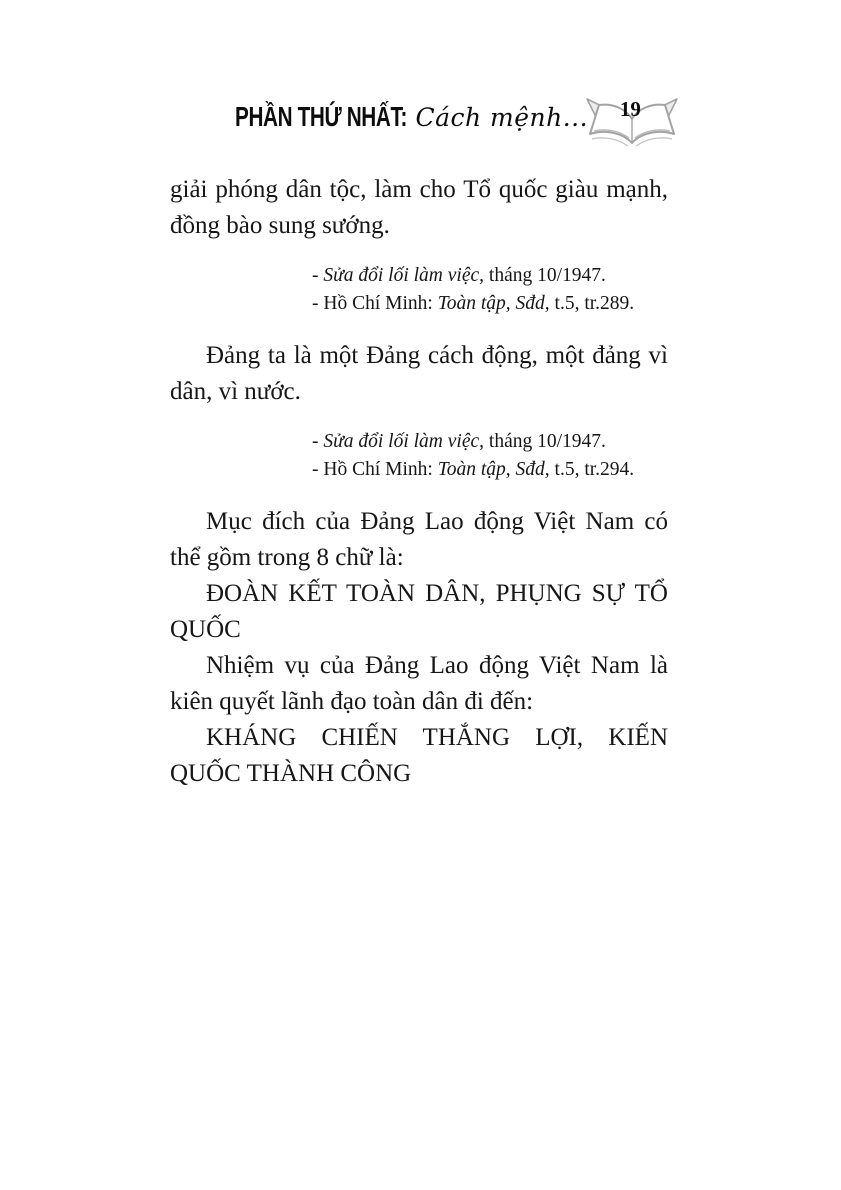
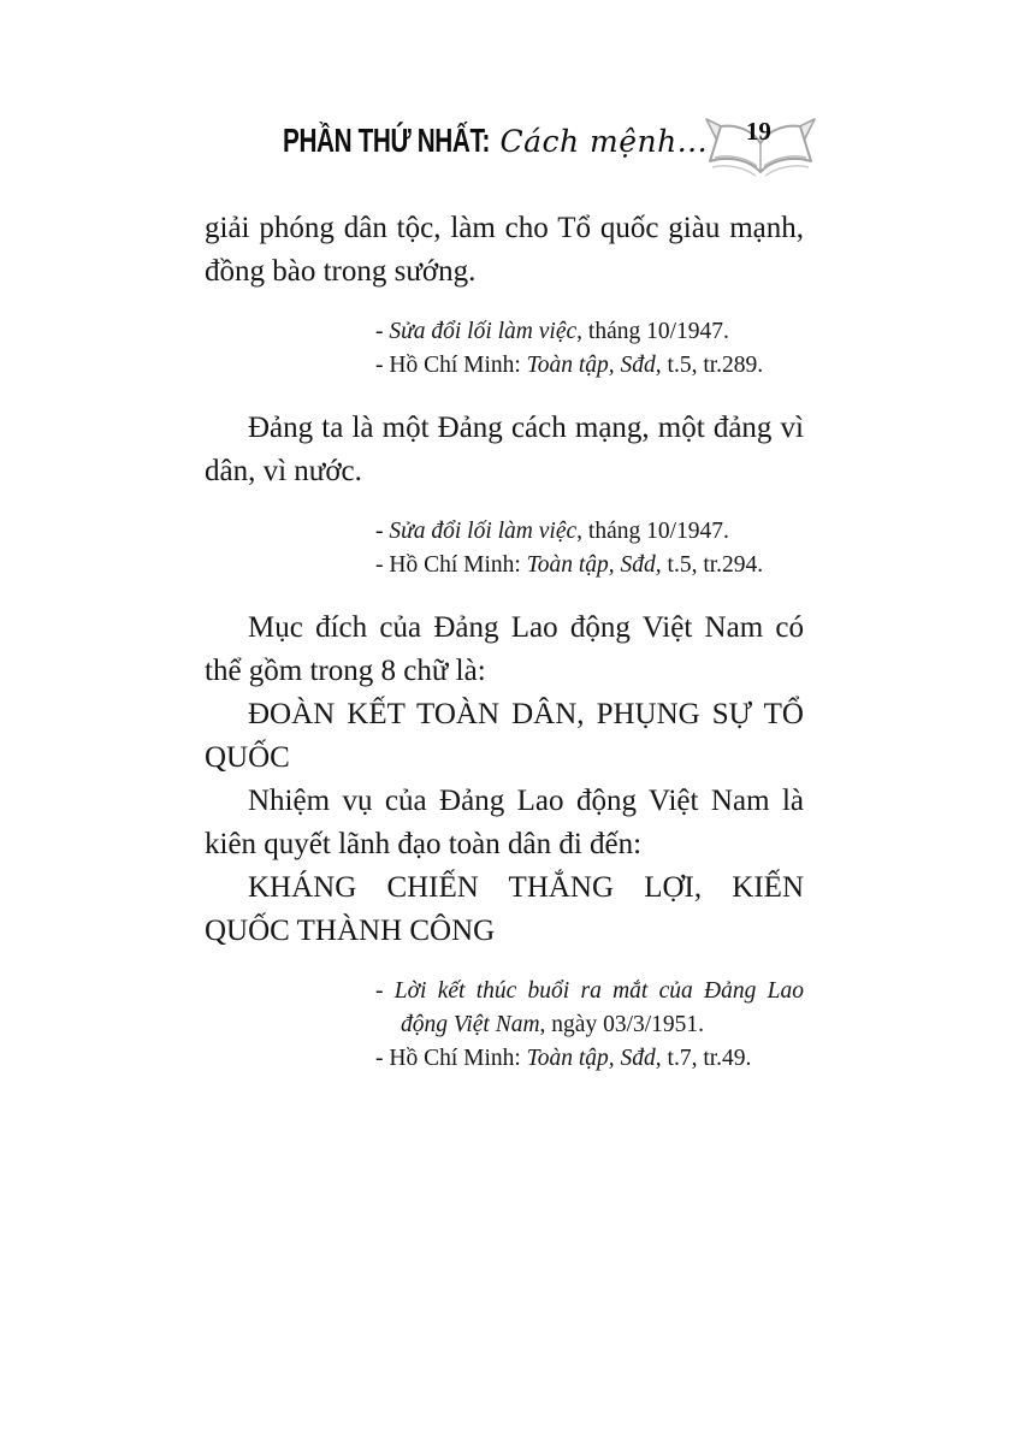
  PHẦN THỨ NHẤT:
  Cách mệnh...
  19
- giải phóng dân tộc, làm cho Tổ quốc giàu mạnh, đồng bào sung sướng.
+ giải phóng dân tộc, làm cho Tổ quốc giàu mạnh, đồng bào trong sướng.
  - Sửa đổi lối làm việc, tháng 10/1947.
  - Hồ Chí Minh: Toàn tập, Sđd, t.5, tr.289.
- Đảng ta là một Đảng cách động, một đảng vì dân, vì nước.
+ Đảng ta là một Đảng cách mạng, một đảng vì dân, vì nước.
  - Sửa đổi lối làm việc, tháng 10/1947.
  - Hồ Chí Minh: Toàn tập, Sđd, t.5, tr.294.
  Mục đích của Đảng Lao động Việt Nam có thể gồm trong 8 chữ là:
  ĐOÀN KẾT TOÀN DÂN, PHỤNG SỰ TỔ QUỐC
  Nhiệm vụ của Đảng Lao động Việt Nam là kiên quyết lãnh đạo toàn dân đi đến:
  KHÁNG CHIẾN THẮNG LỢI, KIẾN QUỐC THÀNH CÔNG
+ - Lời kết thúc buổi ra mắt của Đảng Lao động Việt Nam, ngày 03/3/1951.
+ - Hồ Chí Minh: Toàn tập, Sđd, t.7, tr.49.
